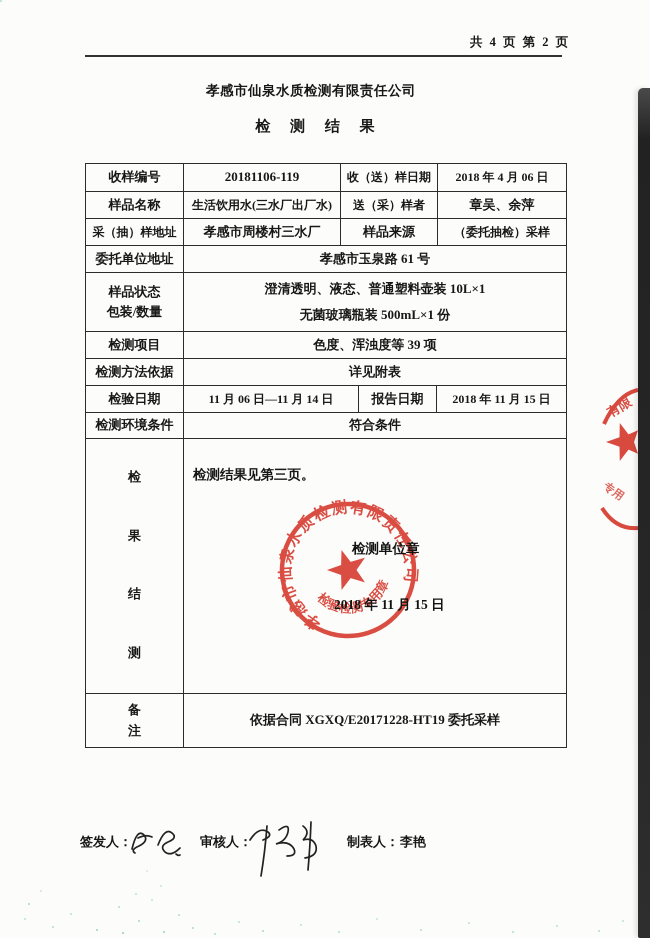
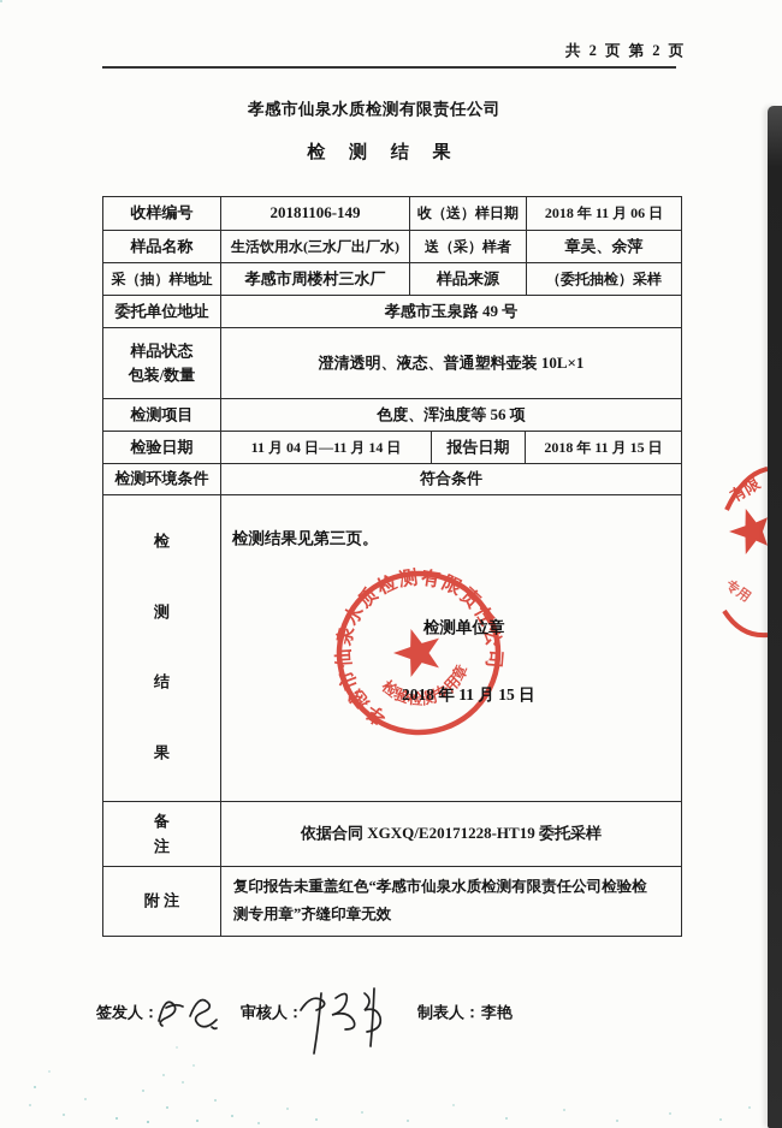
- 共 4 页 第 2 页
+ 共 2 页 第 2 页
  孝感市仙泉水质检测有限责任公司
  检 测 结 果
  收样编号
- 20181106-119
+ 20181106-149
  收（送）样日期
- 2018 年 4 月 06 日
+ 2018 年 11 月 06 日
  样品名称
  生活饮用水(三水厂出厂水)
  送（采）样者
  章吴、余萍
  采（抽）样地址
  孝感市周楼村三水厂
  样品来源
  （委托抽检）采样
  委托单位地址
- 孝感市玉泉路 61 号
+ 孝感市玉泉路 49 号
  样品状态
  包装/数量
  澄清透明、液态、普通塑料壶装 10L×1
- 无菌玻璃瓶装 500mL×1 份
  检测项目
- 色度、浑浊度等 39 项
+ 色度、浑浊度等 56 项
- 检测方法依据
- 详见附表
  检验日期
- 11 月 06 日—11 月 14 日
+ 11 月 04 日—11 月 14 日
  报告日期
  2018 年 11 月 15 日
  检测环境条件
  符合条件
  检
- 果
+ 测
  结
- 测
+ 果
  检测结果见第三页。
  检测单位章
  2018 年 11 月 15 日
  备
  注
  依据合同 XGXQ/E20171228-HT19 委托采样
+ 附 注
+ 复印报告未重盖红色“孝感市仙泉水质检测有限责任公司检验检
+ 测专用章”齐缝印章无效
  签发人：
  审核人：
  制表人：
  李艳
